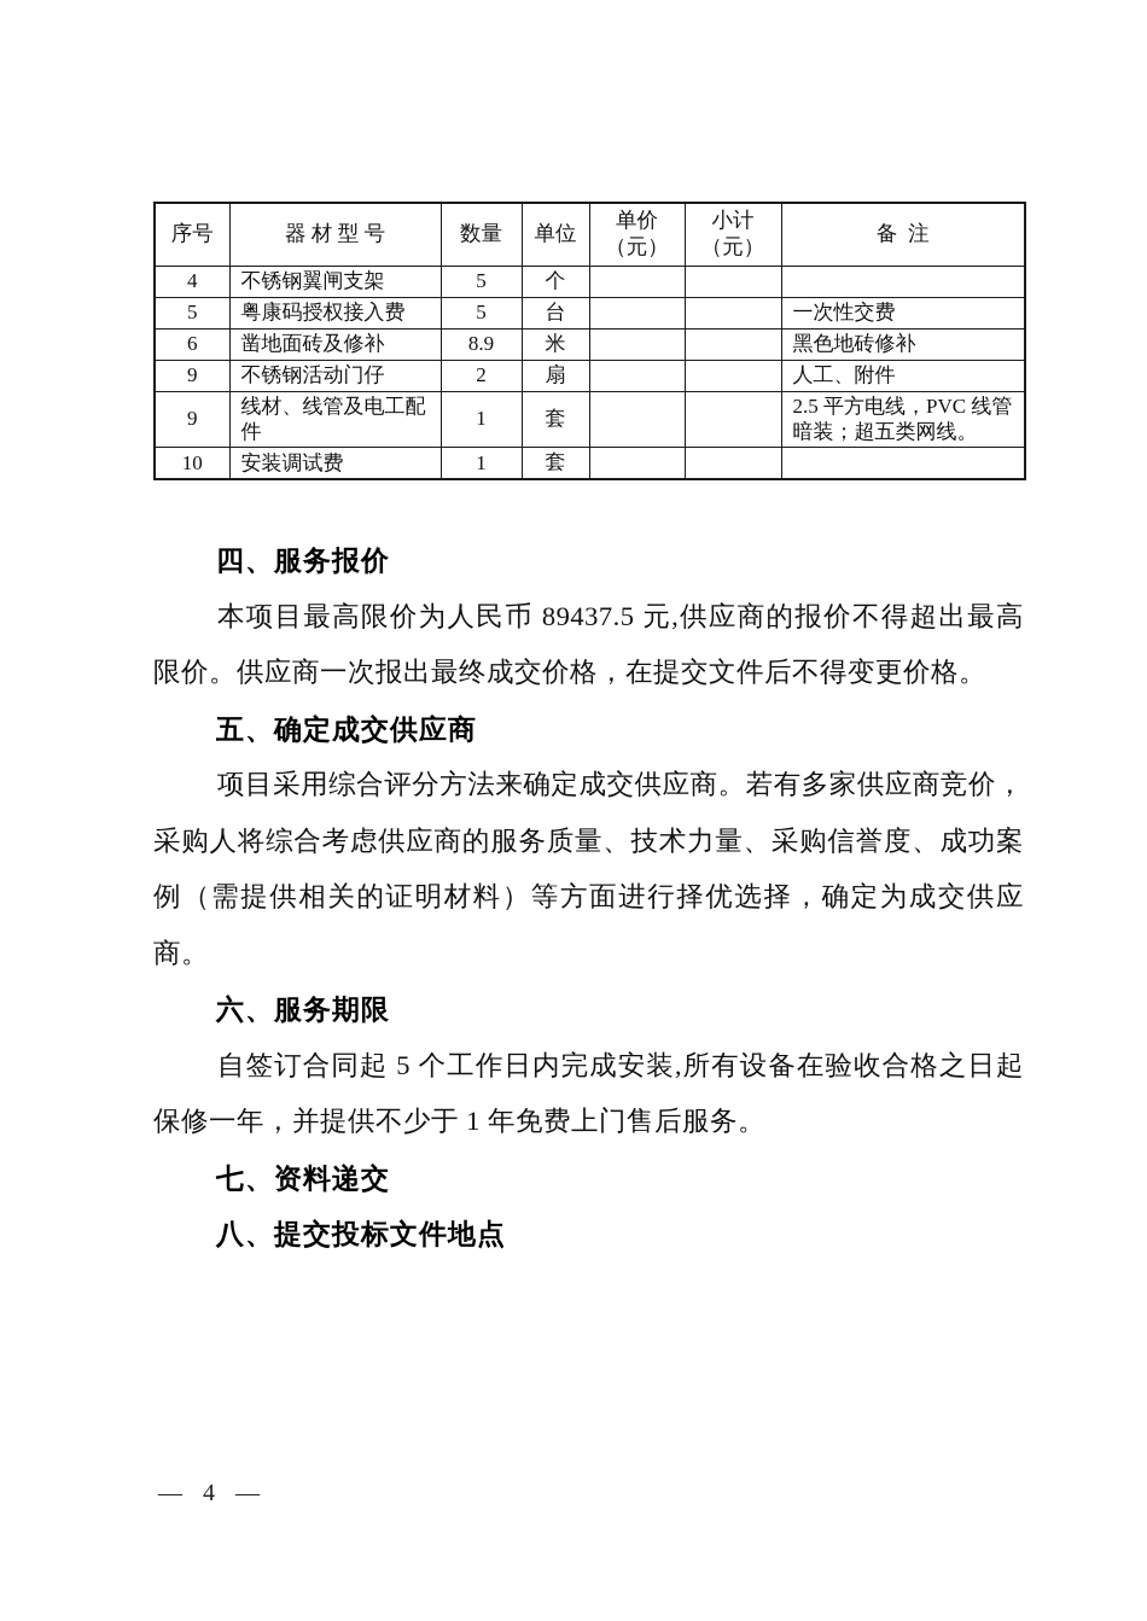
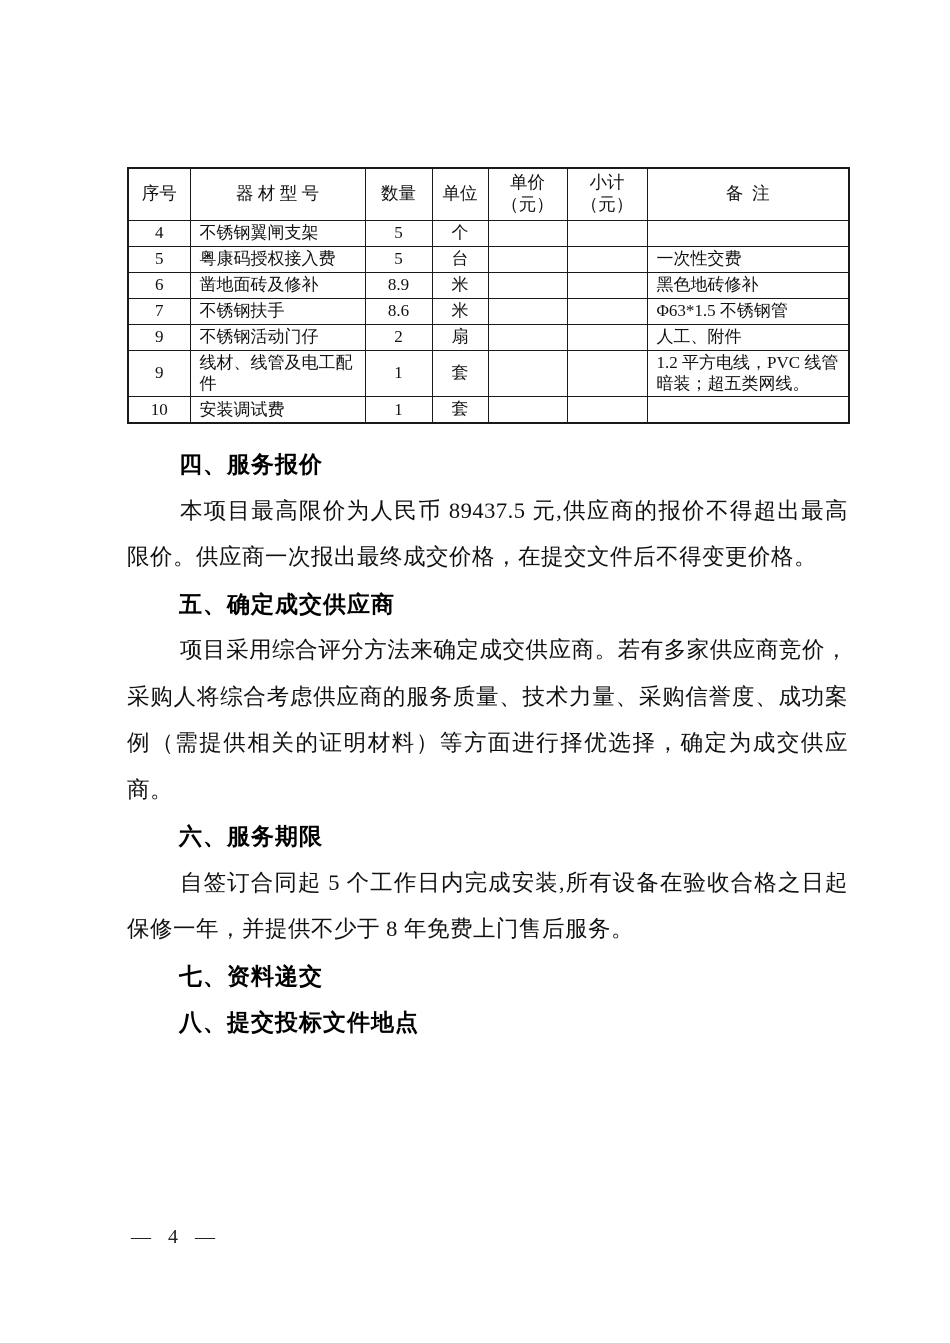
  序号	器 材 型 号	数量	单位	单价 （元）	小计 （元）	备 注
  4	不锈钢翼闸支架	5	个
  5	粤康码授权接入费	5	台			一次性交费
  6	凿地面砖及修补	8.9	米			黑色地砖修补
+ 7	不锈钢扶手	8.6	米			Φ63*1.5 不锈钢管
  9	不锈钢活动门仔	2	扇			人工、附件
- 9	线材、线管及电工配件	1	套			2.5 平方电线，PVC 线管暗装；超五类网线。
+ 9	线材、线管及电工配件	1	套			1.2 平方电线，PVC 线管暗装；超五类网线。
  10	安装调试费	1	套
  四、服务报价
  本项目最高限价为人民币 89437.5 元,供应商的报价不得超出最高限价。供应商一次报出最终成交价格，在提交文件后不得变更价格。
  五、确定成交供应商
  项目采用综合评分方法来确定成交供应商。若有多家供应商竞价，采购人将综合考虑供应商的服务质量、技术力量、采购信誉度、成功案例（需提供相关的证明材料）等方面进行择优选择，确定为成交供应商。
  六、服务期限
- 自签订合同起 5 个工作日内完成安装,所有设备在验收合格之日起保修一年，并提供不少于 1 年免费上门售后服务。
+ 自签订合同起 5 个工作日内完成安装,所有设备在验收合格之日起保修一年，并提供不少于 8 年免费上门售后服务。
  七、资料递交
  八、提交投标文件地点
  — 4 —
